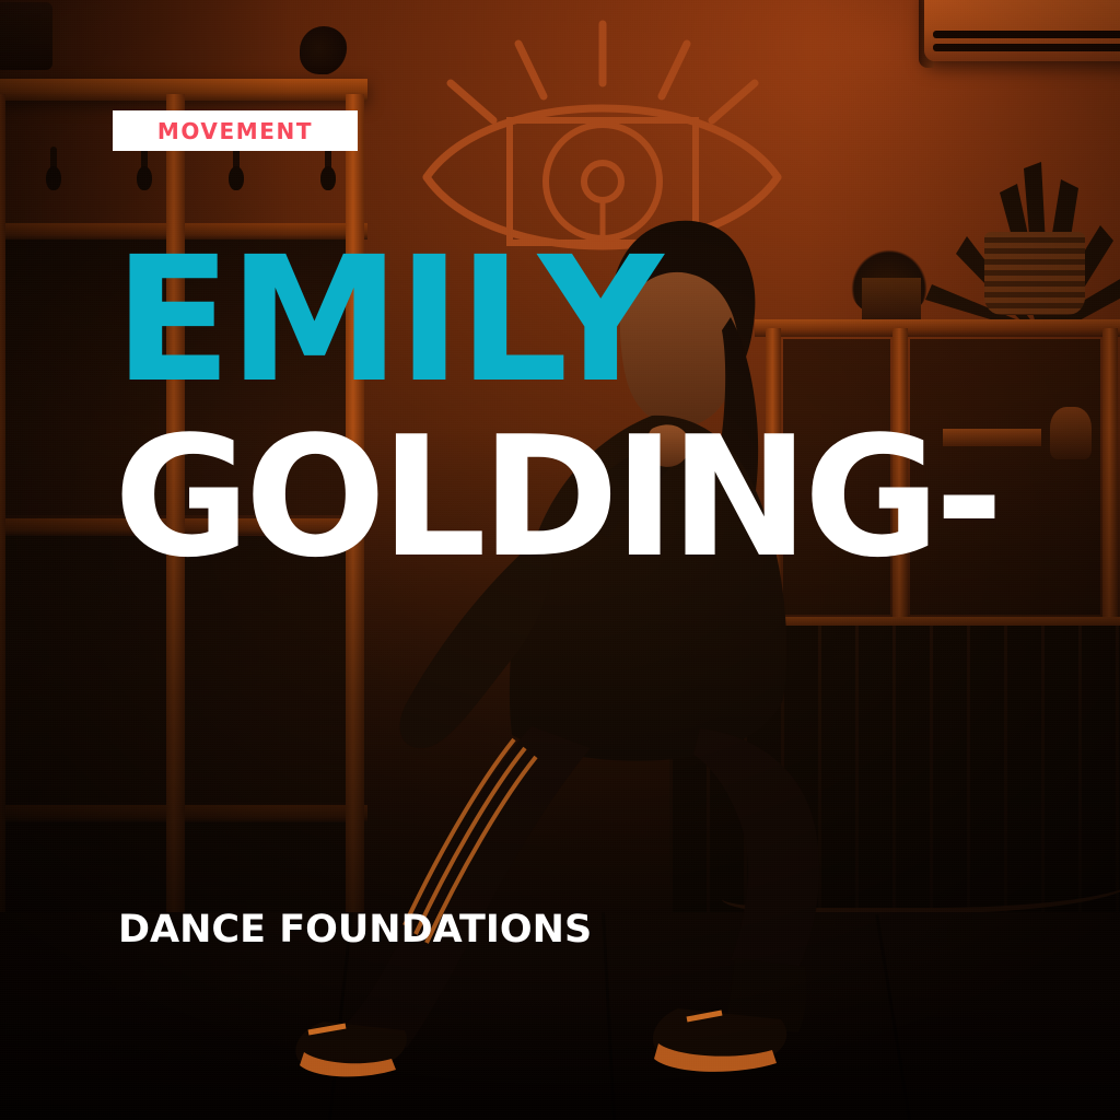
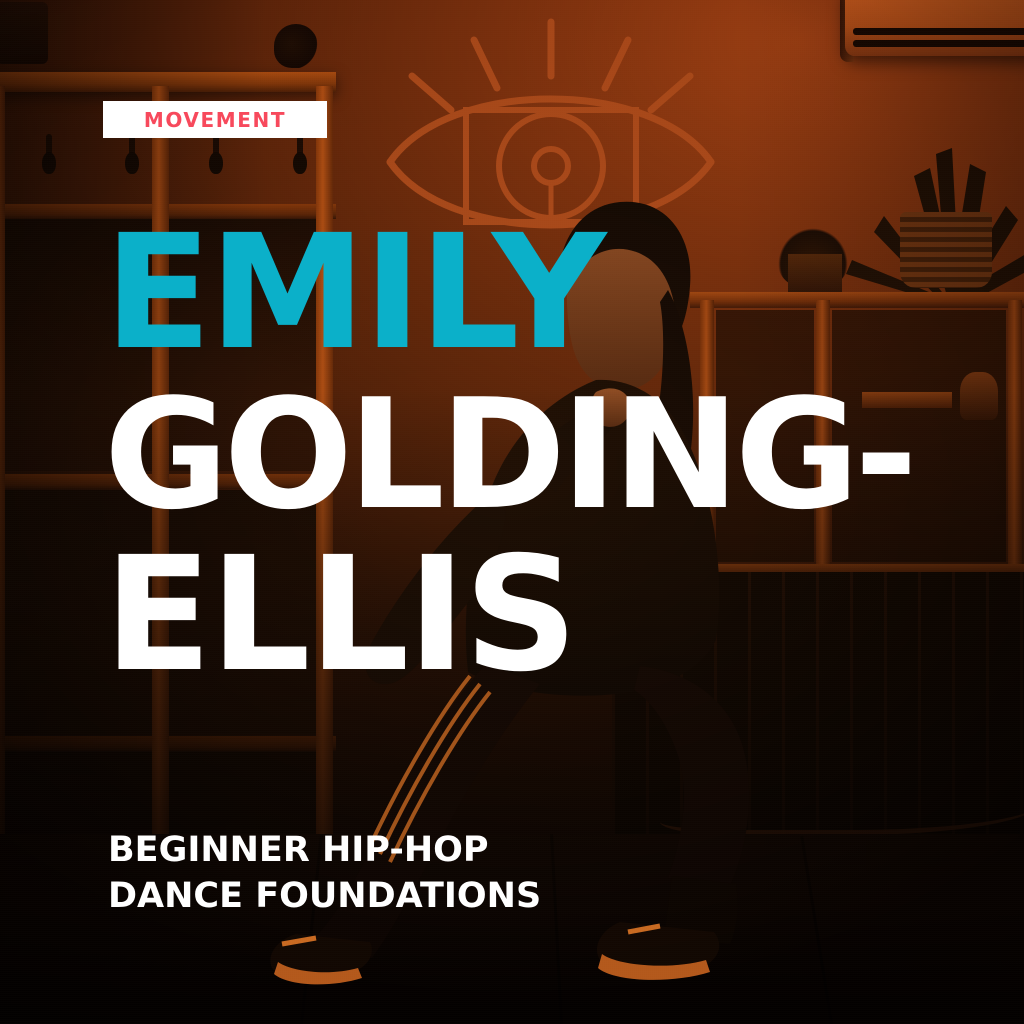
  MOVEMENT
  EMILY
  GOLDING-
+ ELLIS
+ BEGINNER HIP-HOP
  DANCE FOUNDATIONS
